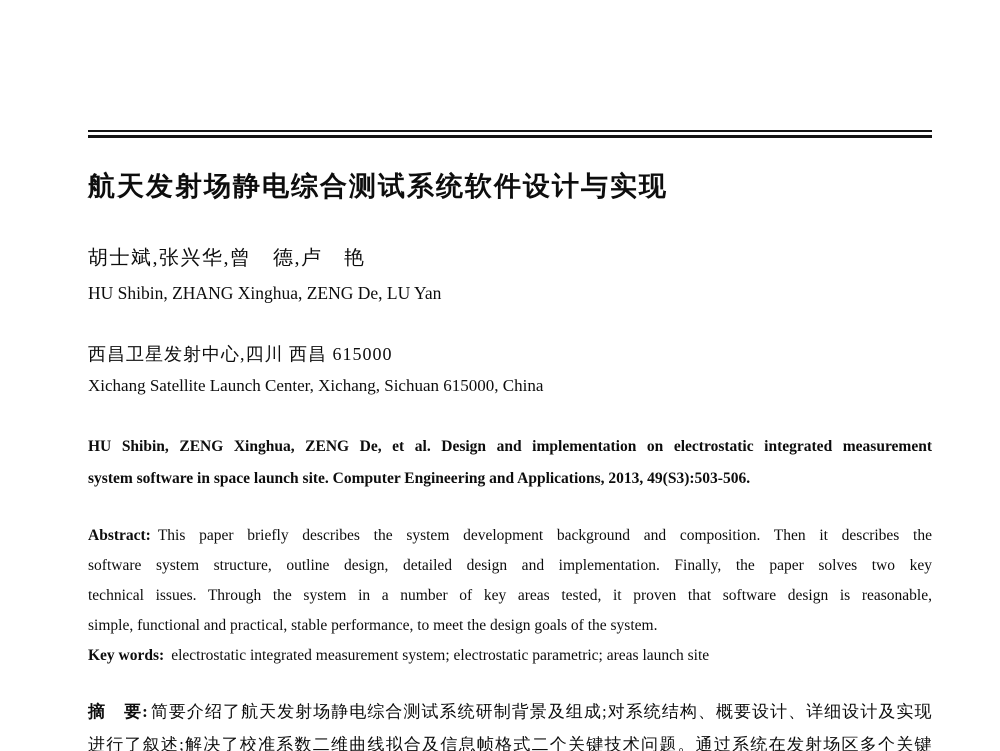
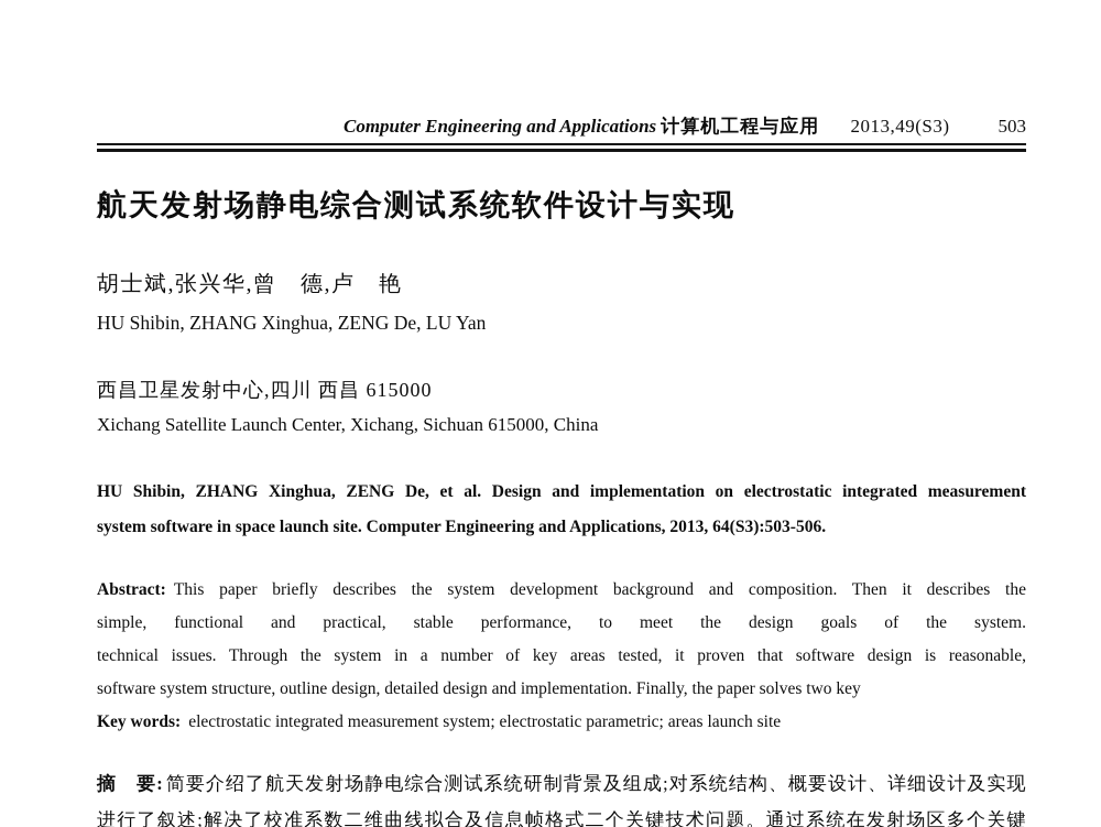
+ Computer Engineering and Applications 计算机工程与应用
+ 2013,49(S3)
+ 503
  航天发射场静电综合测试系统软件设计与实现
  胡士斌,张兴华,曾 德,卢 艳
  HU Shibin, ZHANG Xinghua, ZENG De, LU Yan
  西昌卫星发射中心,四川 西昌 615000
  Xichang Satellite Launch Center, Xichang, Sichuan 615000, China
- HU Shibin, ZENG Xinghua, ZENG De, et al. Design and implementation on electrostatic integrated measurement
+ HU Shibin, ZHANG Xinghua, ZENG De, et al. Design and implementation on electrostatic integrated measurement
- system software in space launch site. Computer Engineering and Applications, 2013, 49(S3):503-506.
+ system software in space launch site. Computer Engineering and Applications, 2013, 64(S3):503-506.
  Abstract: This paper briefly describes the system development background and composition. Then it describes the
- software system structure, outline design, detailed design and implementation. Finally, the paper solves two key
+ simple, functional and practical, stable performance, to meet the design goals of the system.
  technical issues. Through the system in a number of key areas tested, it proven that software design is reasonable,
- simple, functional and practical, stable performance, to meet the design goals of the system.
+ software system structure, outline design, detailed design and implementation. Finally, the paper solves two key
  Key words: electrostatic integrated measurement system; electrostatic parametric; areas launch site
  摘 要:简要介绍了航天发射场静电综合测试系统研制背景及组成;对系统结构、概要设计、详细设计及实现
  进行了叙述;解决了校准系数二维曲线拟合及信息帧格式二个关键技术问题。通过系统在发射场区多个关键
